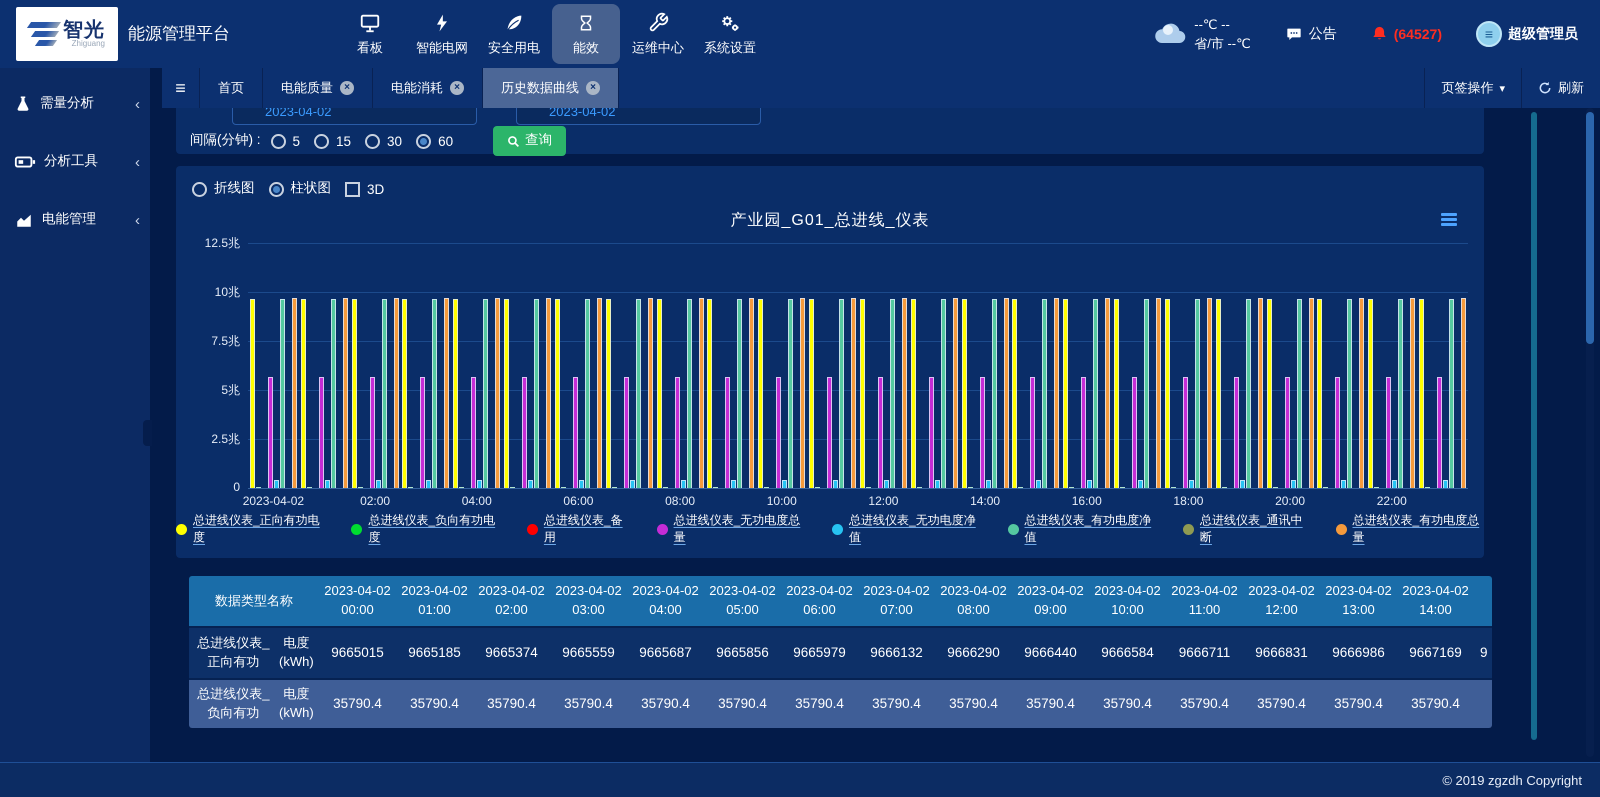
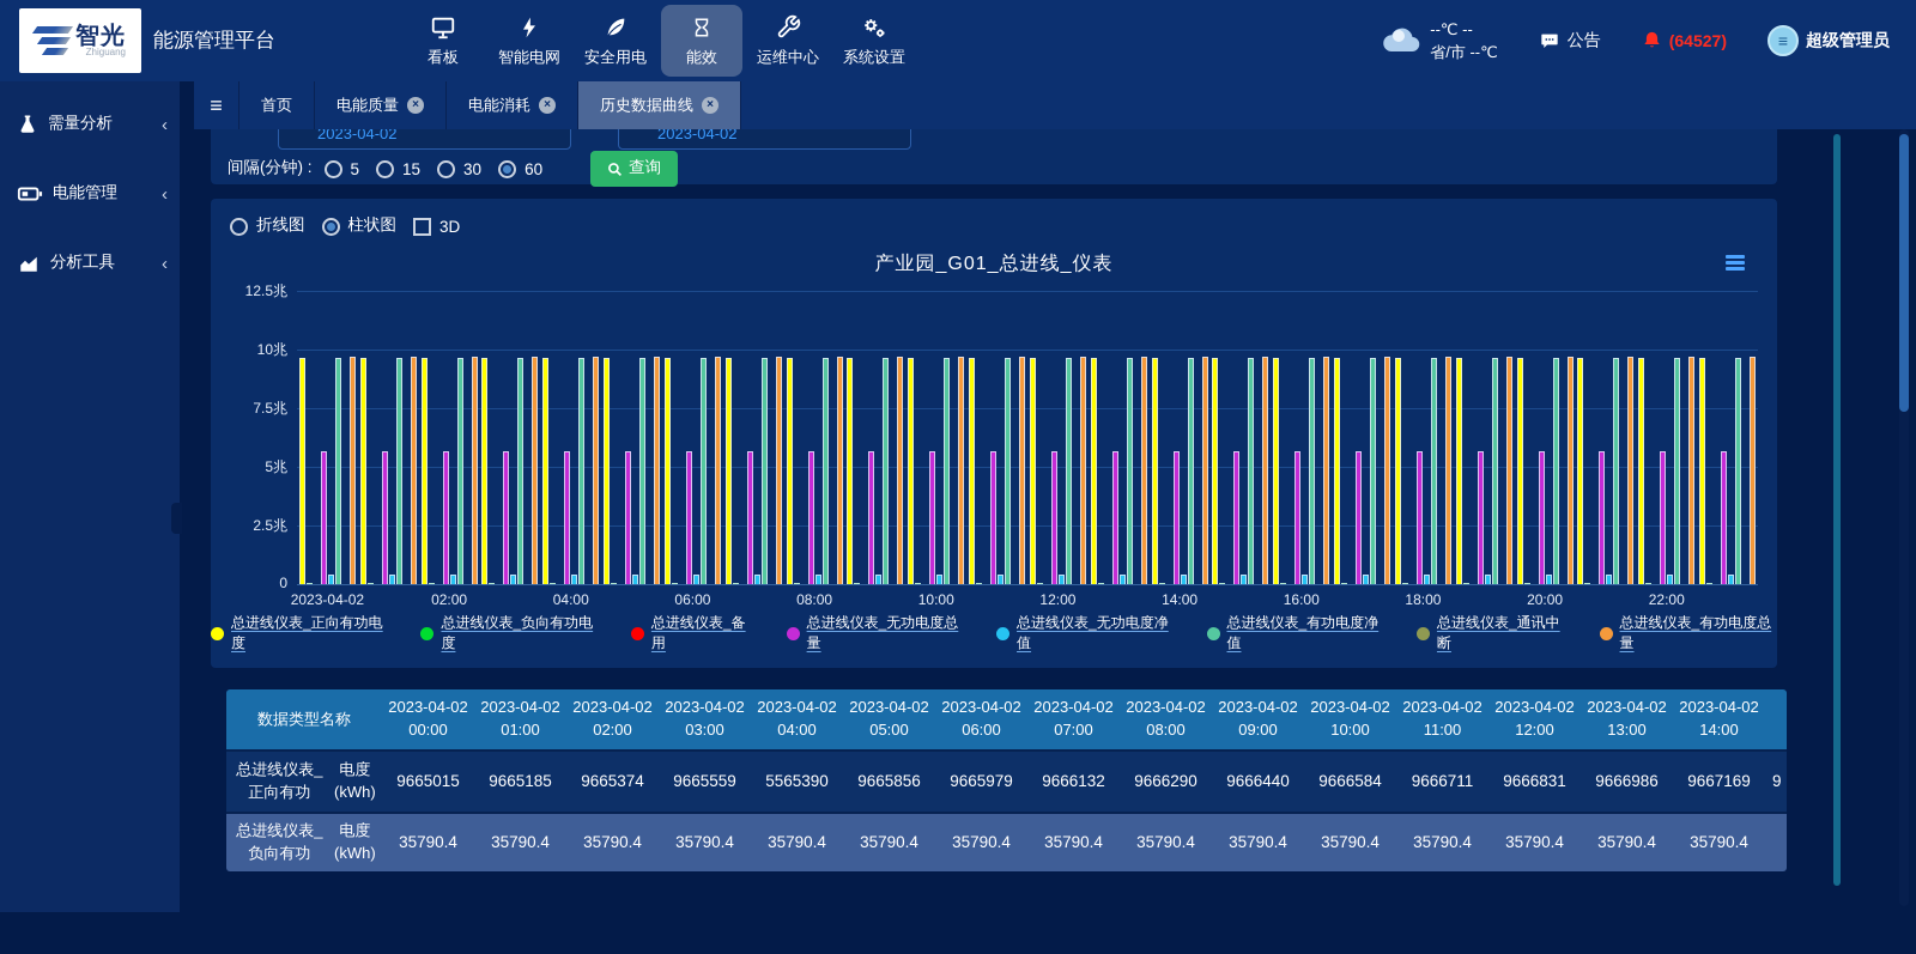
  智光
  Zhiguang
  能源管理平台
  看板
  智能电网
  安全用电
  能效
  运维中心
  系统设置
  --℃ --
  省/市 --℃
  公告
  (64527)
  ≡
  超级管理员
  需量分析
  ‹
- 分析工具
+ 电能管理
  ‹
- 电能管理
+ 分析工具
  ‹
  ≡
  首页
  电能质量
  ×
  电能消耗
  ×
  历史数据曲线
  ×
- 页签操作
- ▾
- 刷新
  2023-04-02
  2023-04-02
  间隔(分钟) :
  5
  15
  30
  60
  查询
  折线图
  柱状图
  3D
  产业园_G01_总进线_仪表
  0
  2.5兆
  5兆
  7.5兆
  10兆
  12.5兆
  2023-04-02
  02:00
  04:00
  06:00
  08:00
  10:00
  12:00
  14:00
  16:00
  18:00
  20:00
  22:00
  总进线仪表_正向有功电度
  总进线仪表_负向有功电度
  总进线仪表_备用
  总进线仪表_无功电度总量
  总进线仪表_无功电度净值
  总进线仪表_有功电度净值
  总进线仪表_通讯中断
  总进线仪表_有功电度总量
  数据类型名称
  2023-04-02
  00:00
  2023-04-02
  01:00
  2023-04-02
  02:00
  2023-04-02
  03:00
  2023-04-02
  04:00
  2023-04-02
  05:00
  2023-04-02
  06:00
  2023-04-02
  07:00
  2023-04-02
  08:00
  2023-04-02
  09:00
  2023-04-02
  10:00
  2023-04-02
  11:00
  2023-04-02
  12:00
  2023-04-02
  13:00
  2023-04-02
  14:00
  总进线仪表_正向有功
  电度(kWh)
  9665015
  9665185
  9665374
  9665559
- 9665687
+ 5565390
  9665856
  9665979
  9666132
  9666290
  9666440
  9666584
  9666711
  9666831
  9666986
  9667169
  9
  总进线仪表_负向有功
  电度(kWh)
  35790.4
  35790.4
  35790.4
  35790.4
  35790.4
  35790.4
  35790.4
  35790.4
  35790.4
  35790.4
  35790.4
  35790.4
  35790.4
  35790.4
  35790.4
- © 2019 zgzdh Copyright
